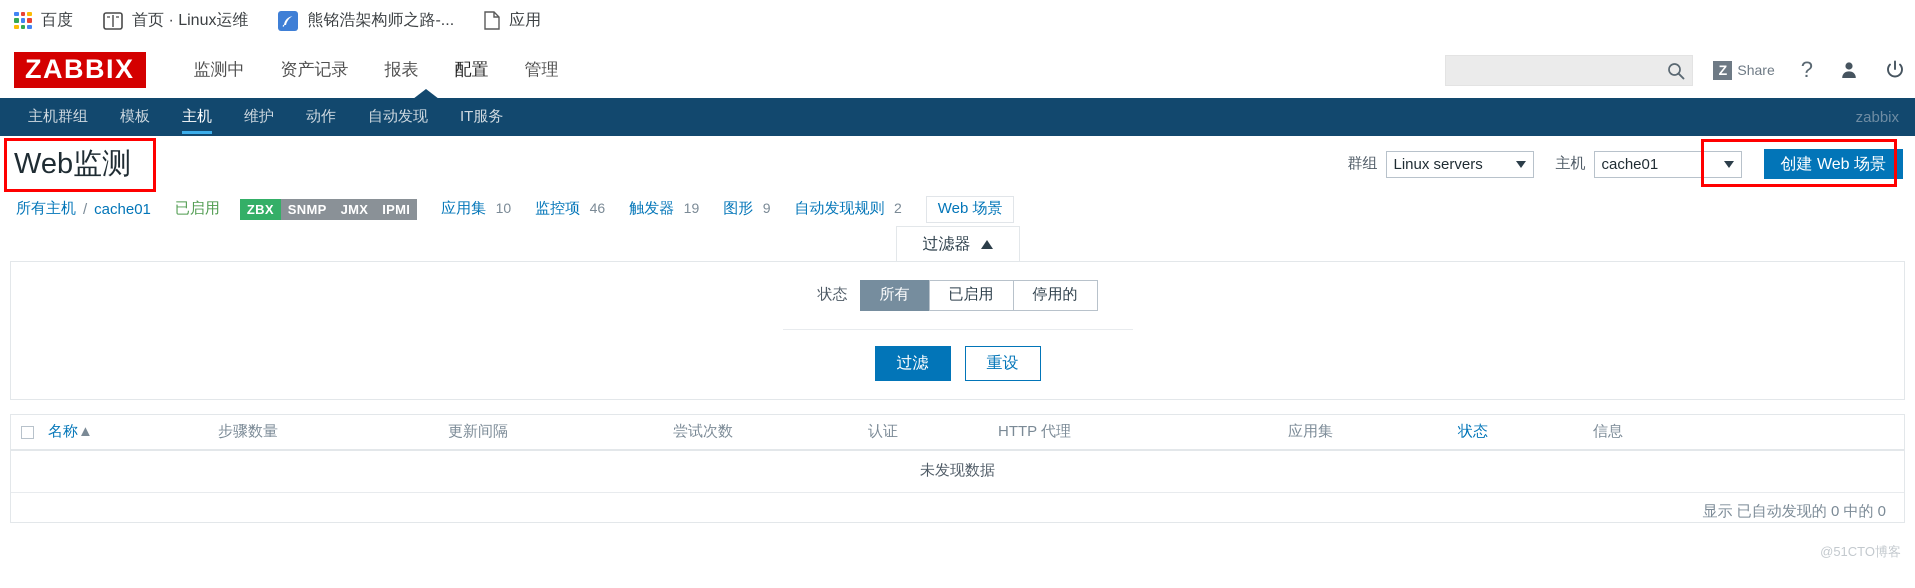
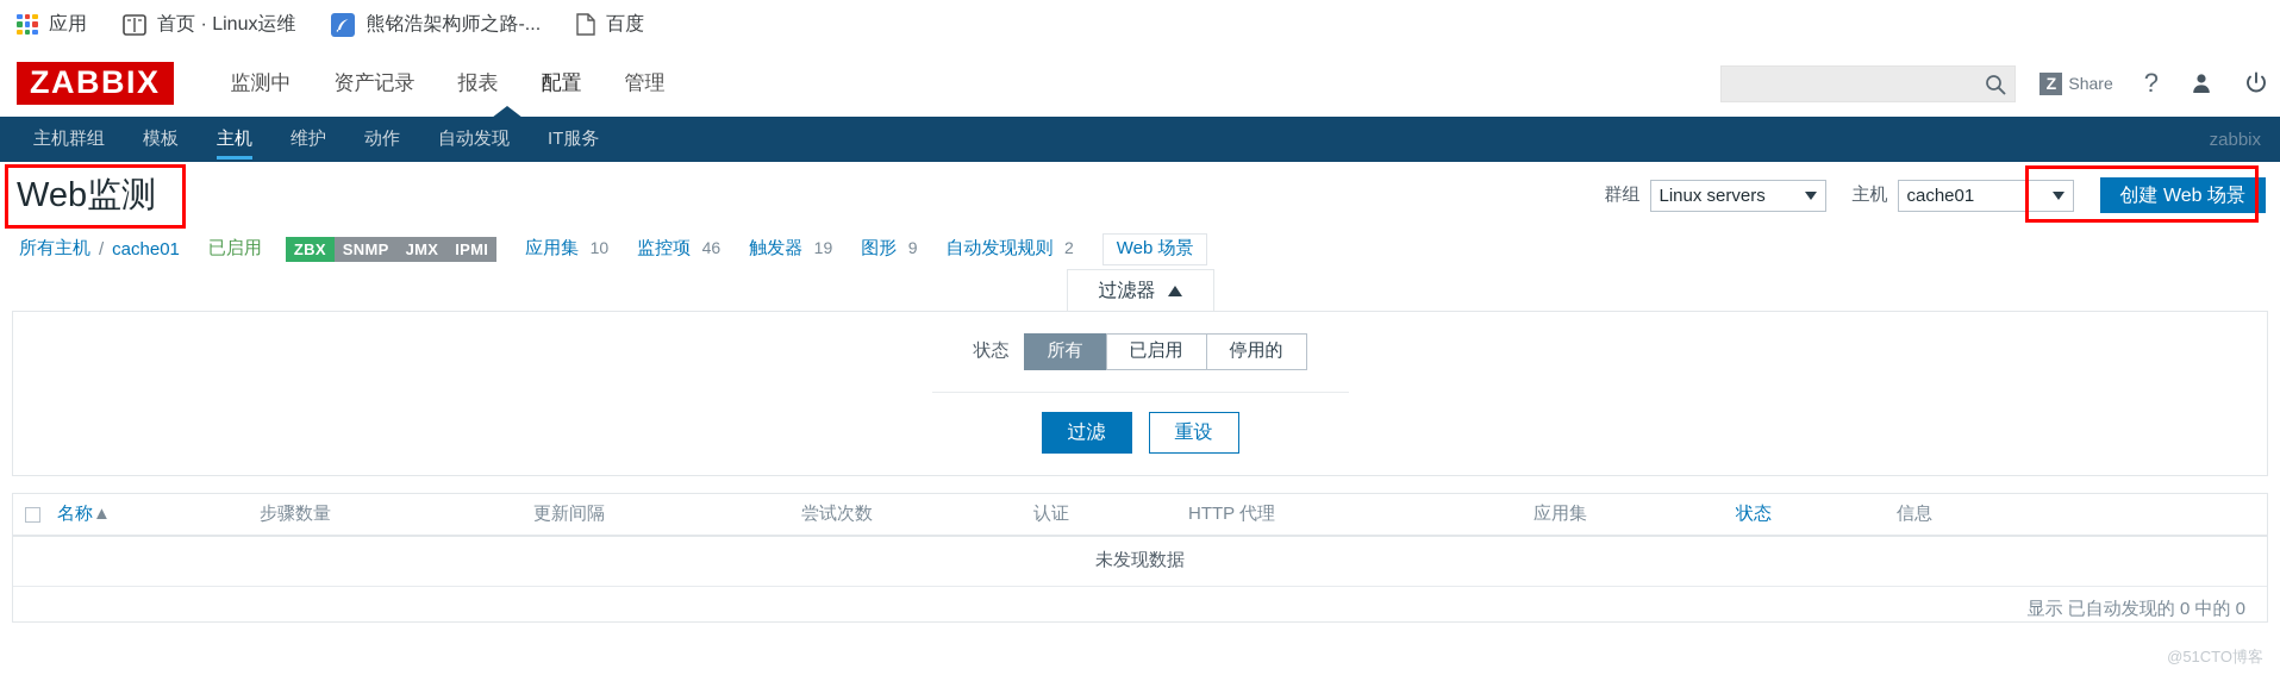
- 百度
+ 应用
  首页 · Linux运维
  熊铭浩架构师之路-...
- 应用
+ 百度
  ZABBIX
  监测中
  资产记录
  报表
  配置
  管理
  Z
  Share
  ?
  主机群组
  模板
  主机
  维护
  动作
  自动发现
  IT服务
  zabbix
  Web监测
  群组
  Linux servers
  主机
  cache01
  创建 Web 场景
  所有主机
  /
  cache01
  已启用
  ZBX
  SNMP
  JMX
  IPMI
  应用集 10
  监控项 46
  触发器 19
  图形 9
  自动发现规则 2
  Web 场景
  过滤器
  状态
  所有
  已启用
  停用的
  过滤
  重设
  名称▲
  步骤数量
  更新间隔
  尝试次数
  认证
  HTTP 代理
  应用集
  状态
  信息
  未发现数据
  显示 已自动发现的 0 中的 0
  @51CTO博客
